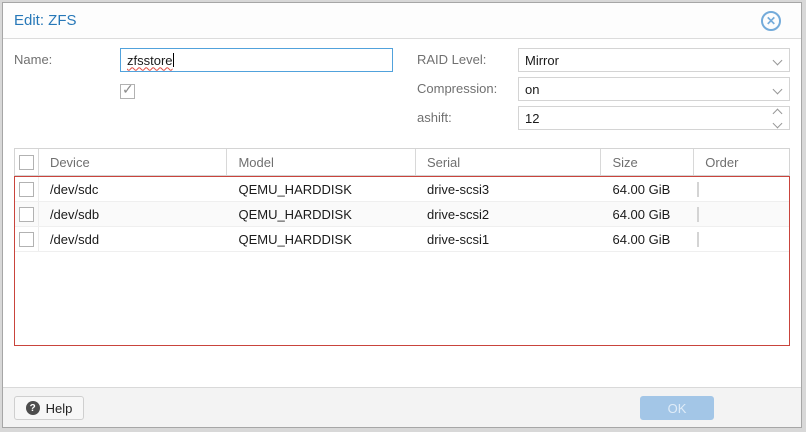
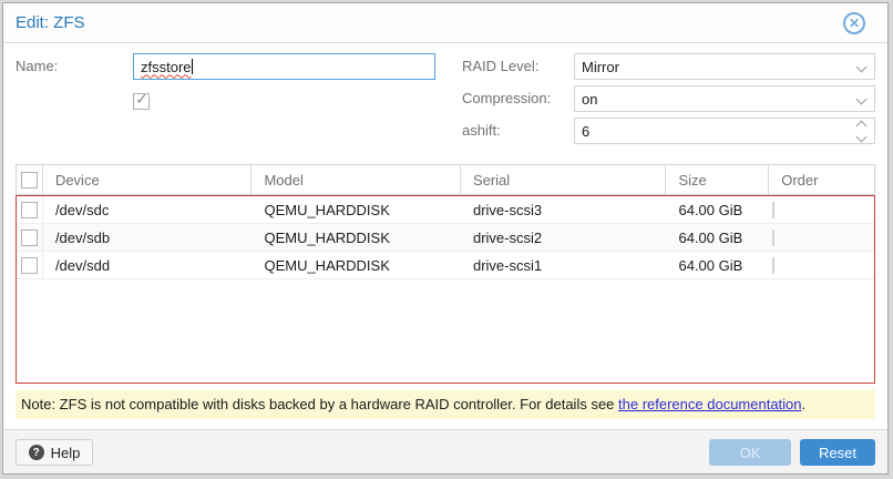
  Edit: ZFS
  ✕
  Name:
  zfsstore
  RAID Level:
  Mirror
  Compression:
  on
  ashift:
- 12
+ 6
  Device
  Model
  Serial
  Size
  Order
  /dev/sdc
  QEMU_HARDDISK
  drive-scsi3
  64.00 GiB
  /dev/sdb
  QEMU_HARDDISK
  drive-scsi2
  64.00 GiB
  /dev/sdd
  QEMU_HARDDISK
  drive-scsi1
  64.00 GiB
+ Note: ZFS is not compatible with disks backed by a hardware RAID controller. For details see the reference documentation.
  ?
  Help
  OK
+ Reset
